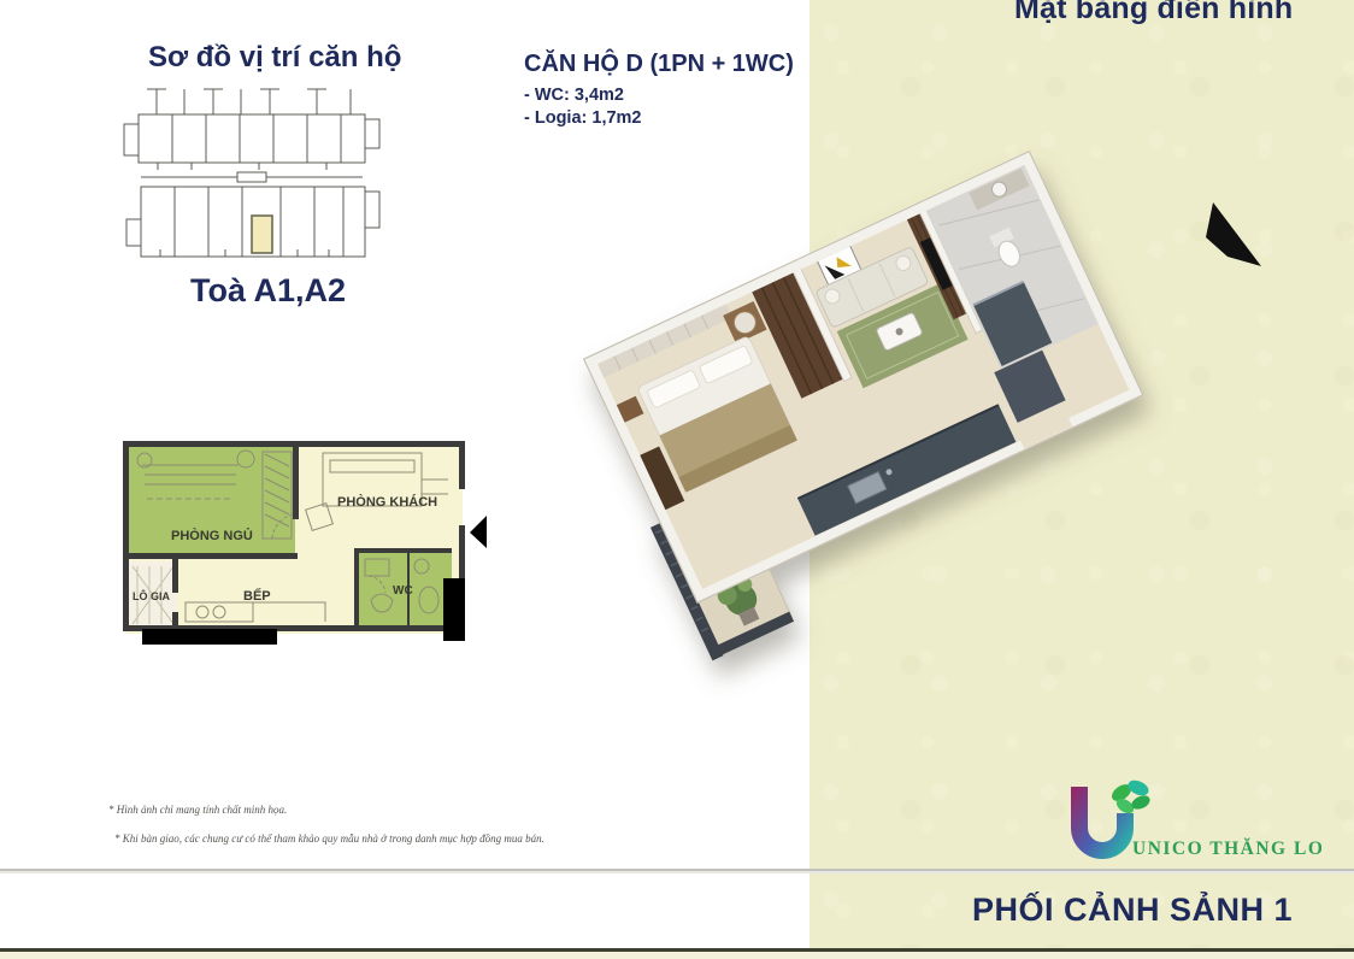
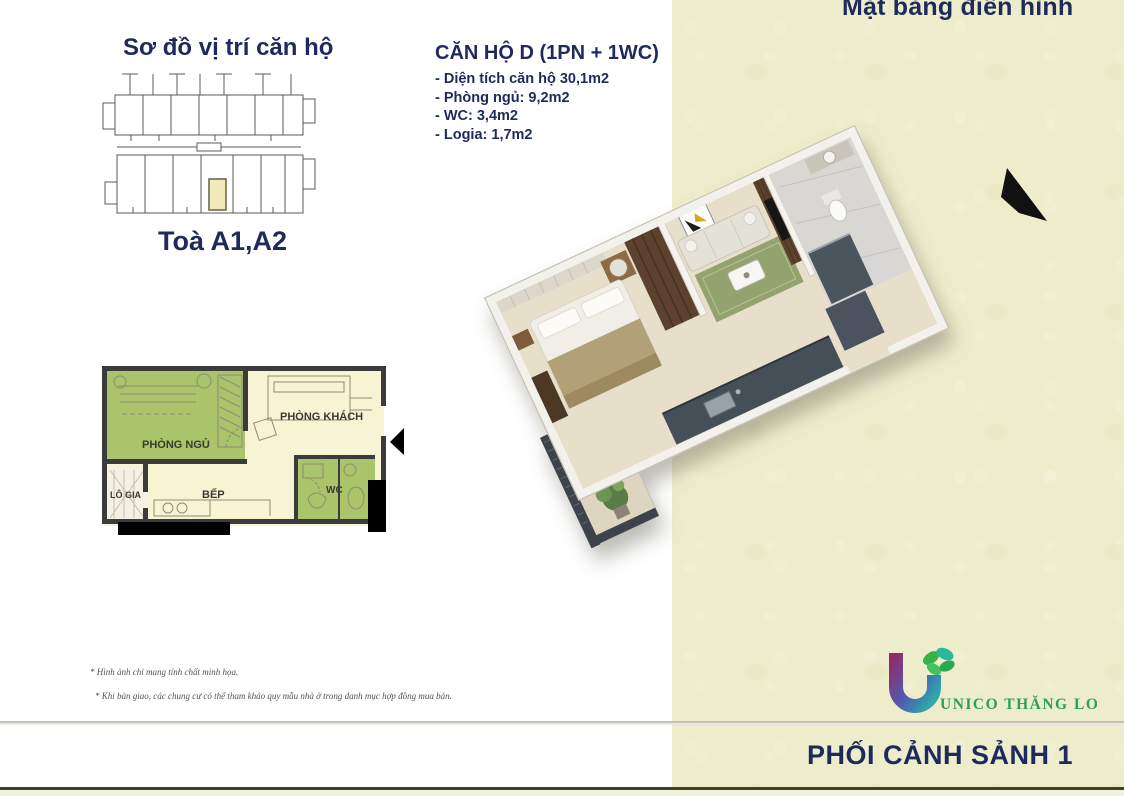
  Mặt bằng điển hình
  Sơ đồ vị trí căn hộ
  Toà A1,A2
  CĂN HỘ D (1PN + 1WC)
+ - Diện tích căn hộ 30,1m2
+ - Phòng ngủ: 9,2m2
  - WC: 3,4m2
  - Logia: 1,7m2
  PHÒNG NGỦ
  PHÒNG KHÁCH
  LÔ GIA
  BẾP
  WC
  * Hình ảnh chỉ mang tính chất minh họa.
  * Khi bàn giao, các chung cư có thể tham khảo quy mẫu nhà ở trong danh mục hợp đồng mua bán.
  UNICO THĂNG LO
  PHỐI CẢNH SẢNH 1
